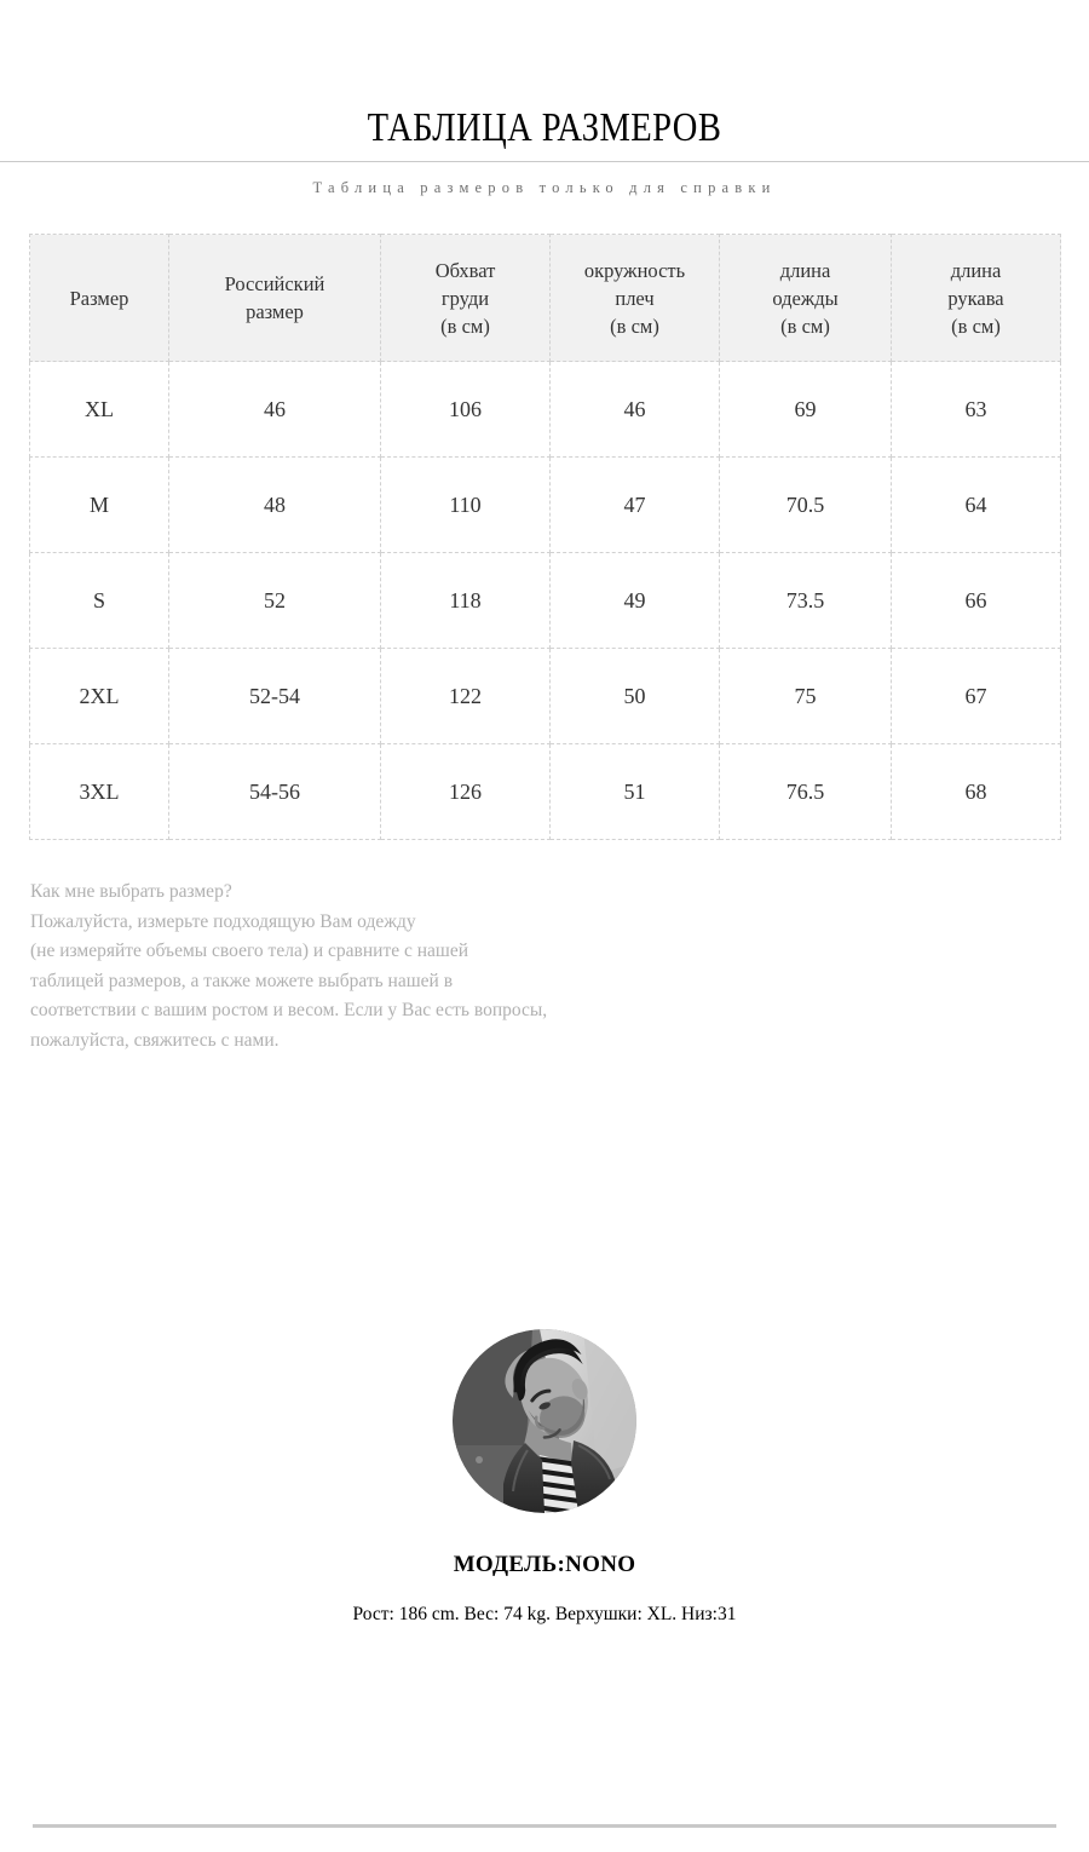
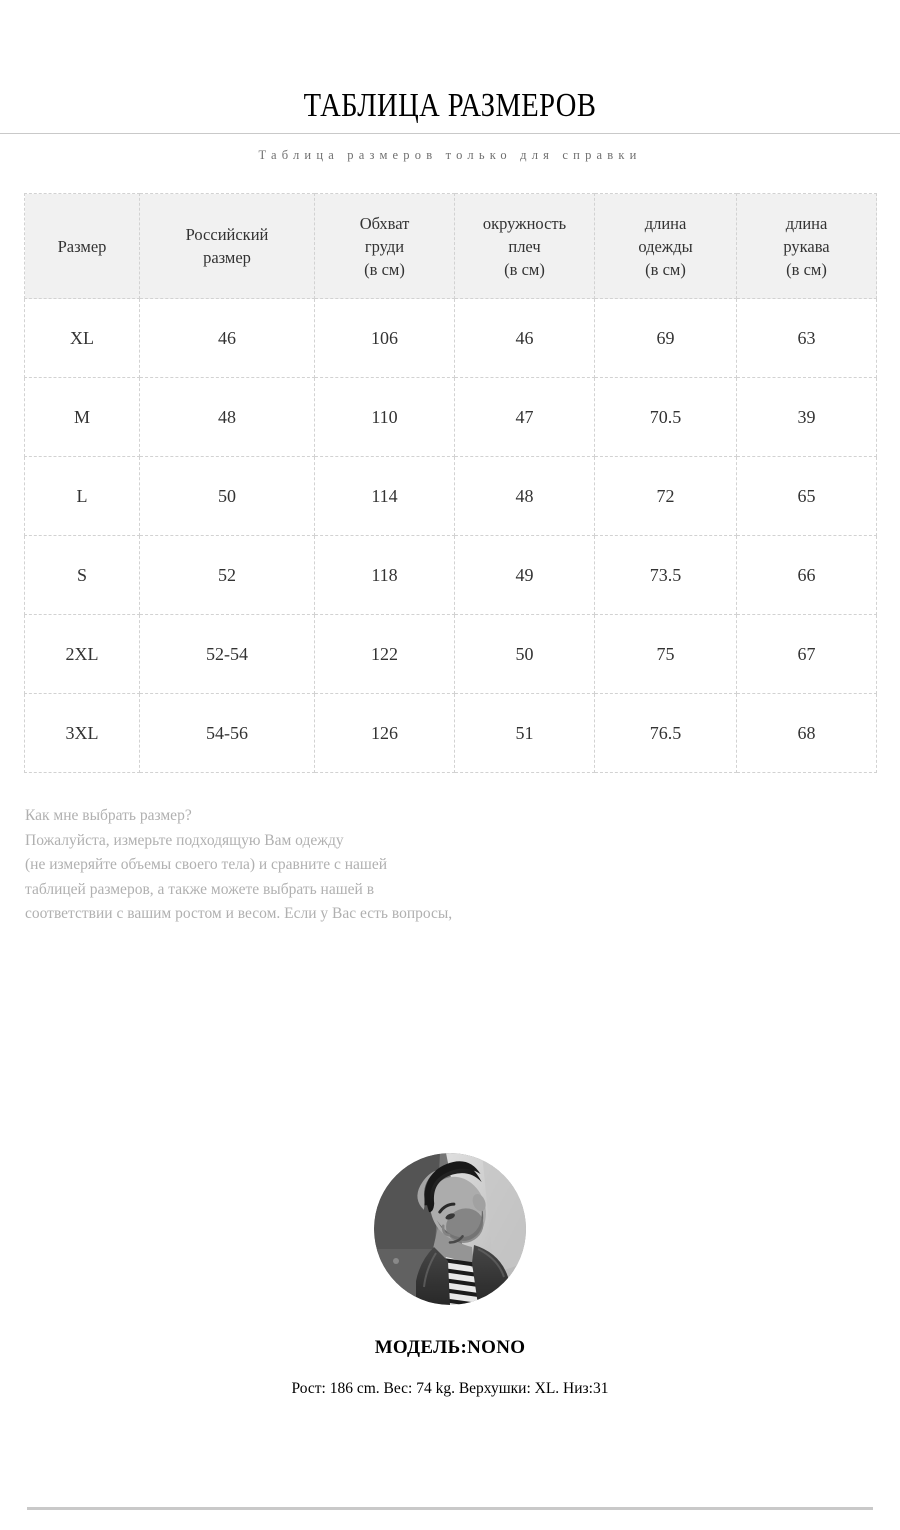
  ТАБЛИЦА РАЗМЕРОВ
  Таблица размеров только для справки
  Размер	Российский размер	Обхват груди (в см)	окружность плеч (в см)	длина одежды (в см)	длина рукава (в см)
  XL	46	106	46	69	63
- M	48	110	47	70.5	64
+ M	48	110	47	70.5	39
+ L	50	114	48	72	65
  S	52	118	49	73.5	66
  2XL	52-54	122	50	75	67
  3XL	54-56	126	51	76.5	68
  Как мне выбрать размер?
  Пожалуйста, измерьте подходящую Вам одежду
  (не измеряйте объемы своего тела) и сравните с нашей
  таблицей размеров, а также можете выбрать нашей в
  соответствии с вашим ростом и весом. Если у Вас есть вопросы,
- пожалуйста, свяжитесь с нами.
  МОДЕЛЬ:NONO
  Рост: 186 cm. Вес: 74 kg. Верхушки: XL. Низ:31
